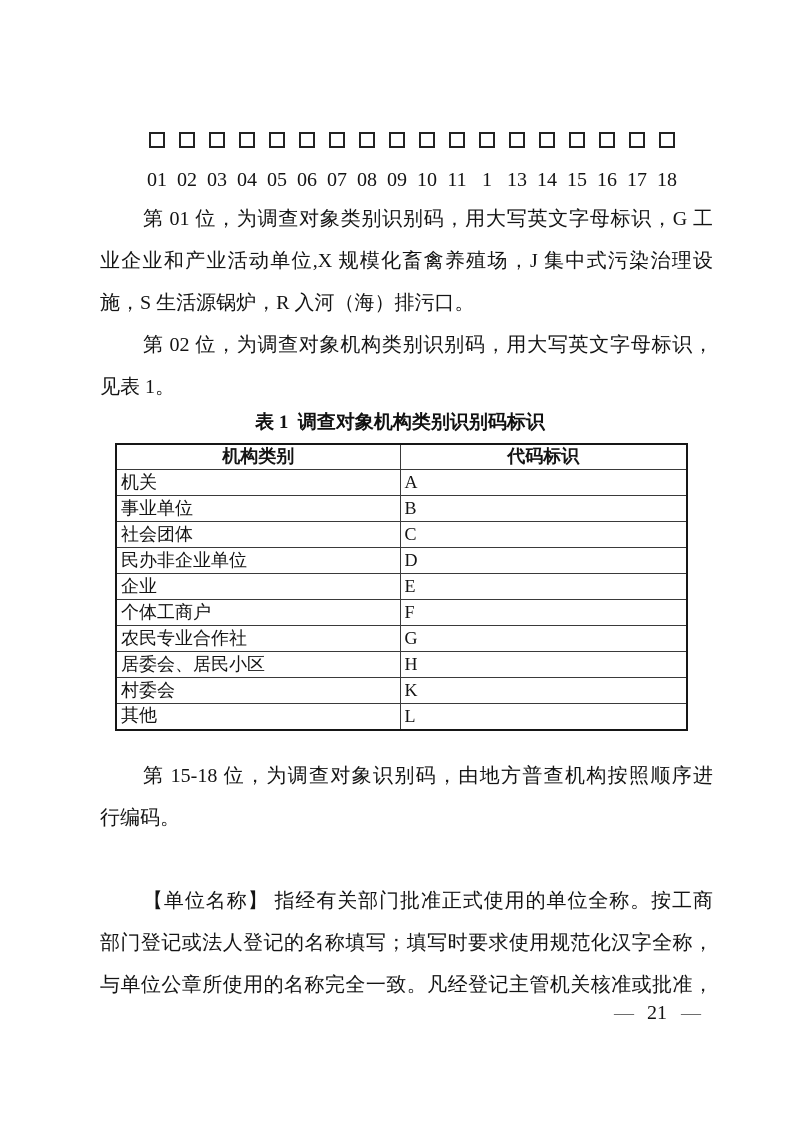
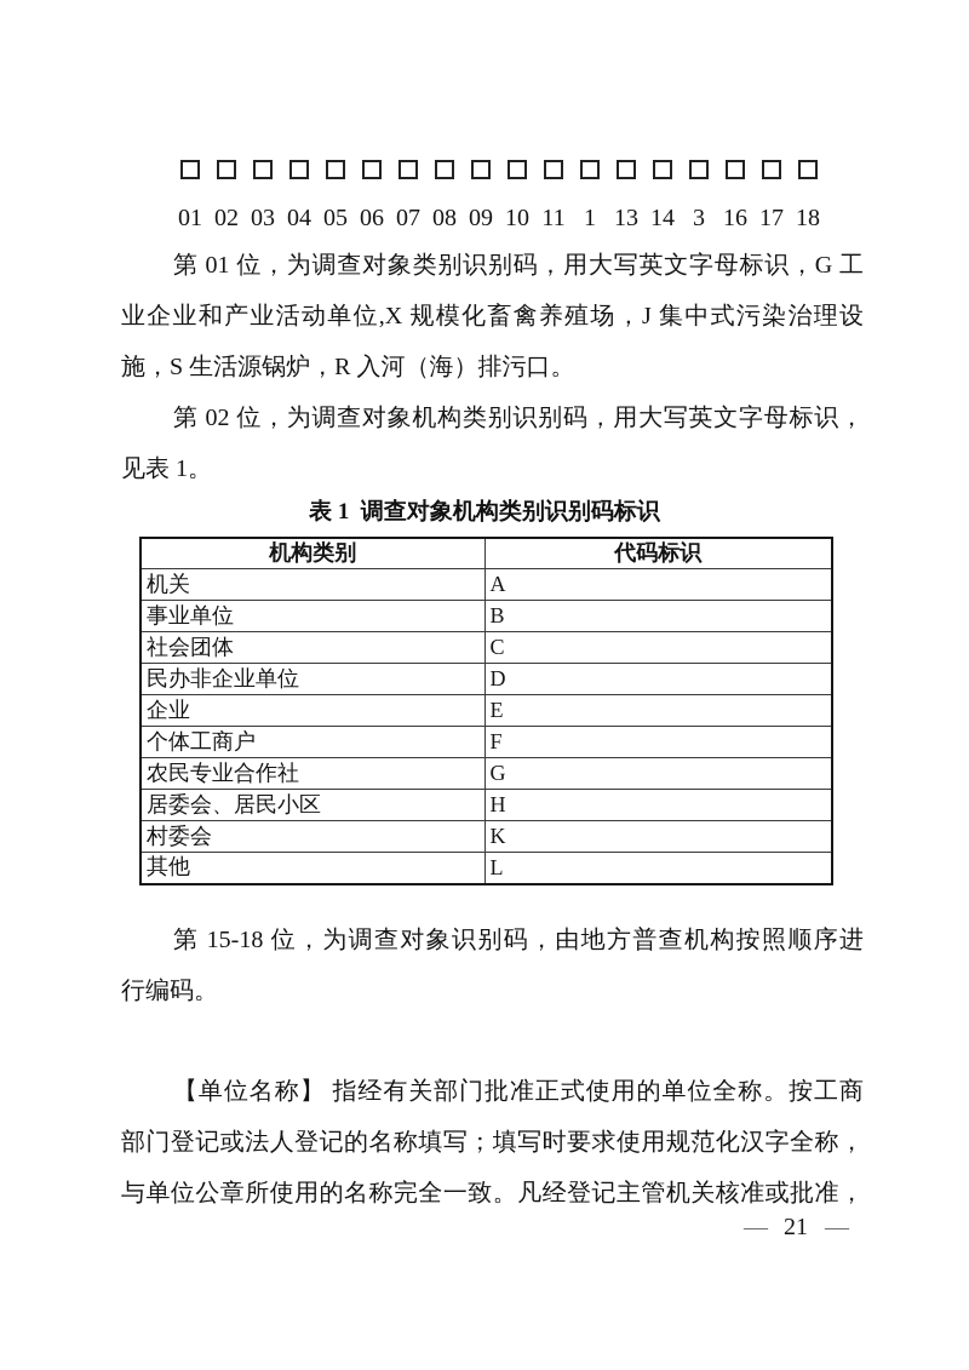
  01
  02
  03
  04
  05
  06
  07
  08
  09
  10
  11
  1
  13
  14
- 15
+ 3
  16
  17
  18
  第 01 位，为调查对象类别识别码，用大写英文字母标识，G 工
  业企业和产业活动单位,X 规模化畜禽养殖场，J 集中式污染治理设
  施，S 生活源锅炉，R 入河（海）排污口。
  第 02 位，为调查对象机构类别识别码，用大写英文字母标识，
  见表 1。
  表 1 调查对象机构类别识别码标识
  机构类别	代码标识
  机关	A
  事业单位	B
  社会团体	C
  民办非企业单位	D
  企业	E
  个体工商户	F
  农民专业合作社	G
  居委会、居民小区	H
  村委会	K
  其他	L
  第 15-18 位，为调查对象识别码，由地方普查机构按照顺序进
  行编码。
  【单位名称】 指经有关部门批准正式使用的单位全称。按工商
  部门登记或法人登记的名称填写；填写时要求使用规范化汉字全称，
  与单位公章所使用的名称完全一致。凡经登记主管机关核准或批准，
  — 21 —
